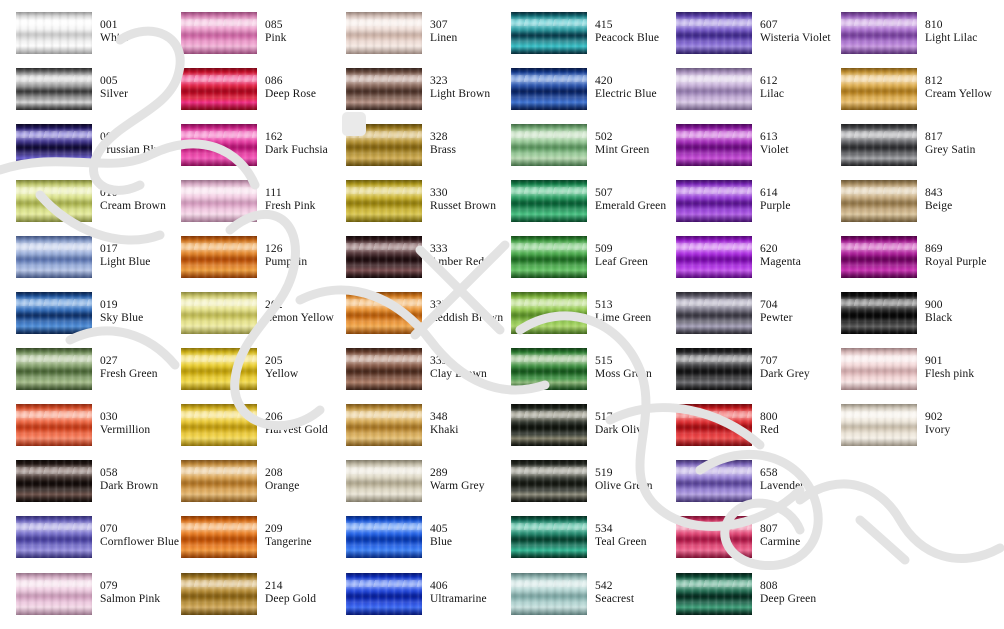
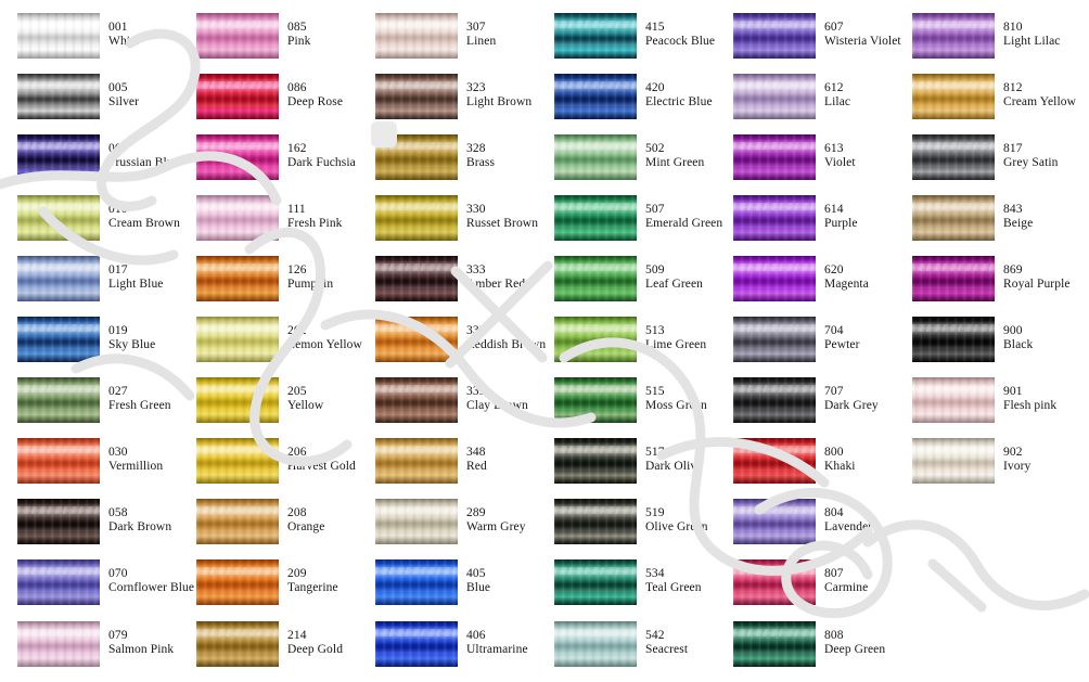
  001
  005
  Silver
  Cream Brown
  017
  Light Blue
  019
  Sky Blue
  027
  Fresh Green
  030
  Vermillion
  058
  Dark Brown
  070
  Cornflower B
  079
  Salmon Pink
  085
  Pink
  086
  Deep Rose
  162
  Dark Fuchsia
  111
  Fresh Pink
  126
  Pumpin
  emon Yello
  205
  Yellow
  206
  Harvest Gold
  208
  Orange
  209
  Tangerine
  214
  Deep Gold
  307
  Linen
  323
  Light Brown
  328
  Brass
  330
  Russet Brow
  333
  mber Red
  348
- Khaki
+ Red
  289
  Warm Grey
  405
  Blue
  406
  Ultramarine
  415
  Peacock Blue
  420
  Electric Blue
  502
  Mint Green
  507
  Emerald Gree
  509
  Leaf Green
  513
  Lime Green
  515
  Moss Grn
  Dark Oli
  519
  Olive Grn
  534
  Teal Green
  542
  Seacrest
  607
  Wisteria Viol
  612
  Lilac
  613
  Violet
  614
  Purple
  620
  Magenta
  704
  Pewter
  707
  Dark Grey
  800
- Red
+ Khaki
- 658
+ 804
  Lavend
  807
  Carmine
  808
  Deep Green
  810
  Light Lilac
  812
  Cream Yellow
  817
  Grey Satin
  843
  Beige
  869
  Royal Purple
  900
  Black
  901
  Flesh pink
  902
  Ivory
